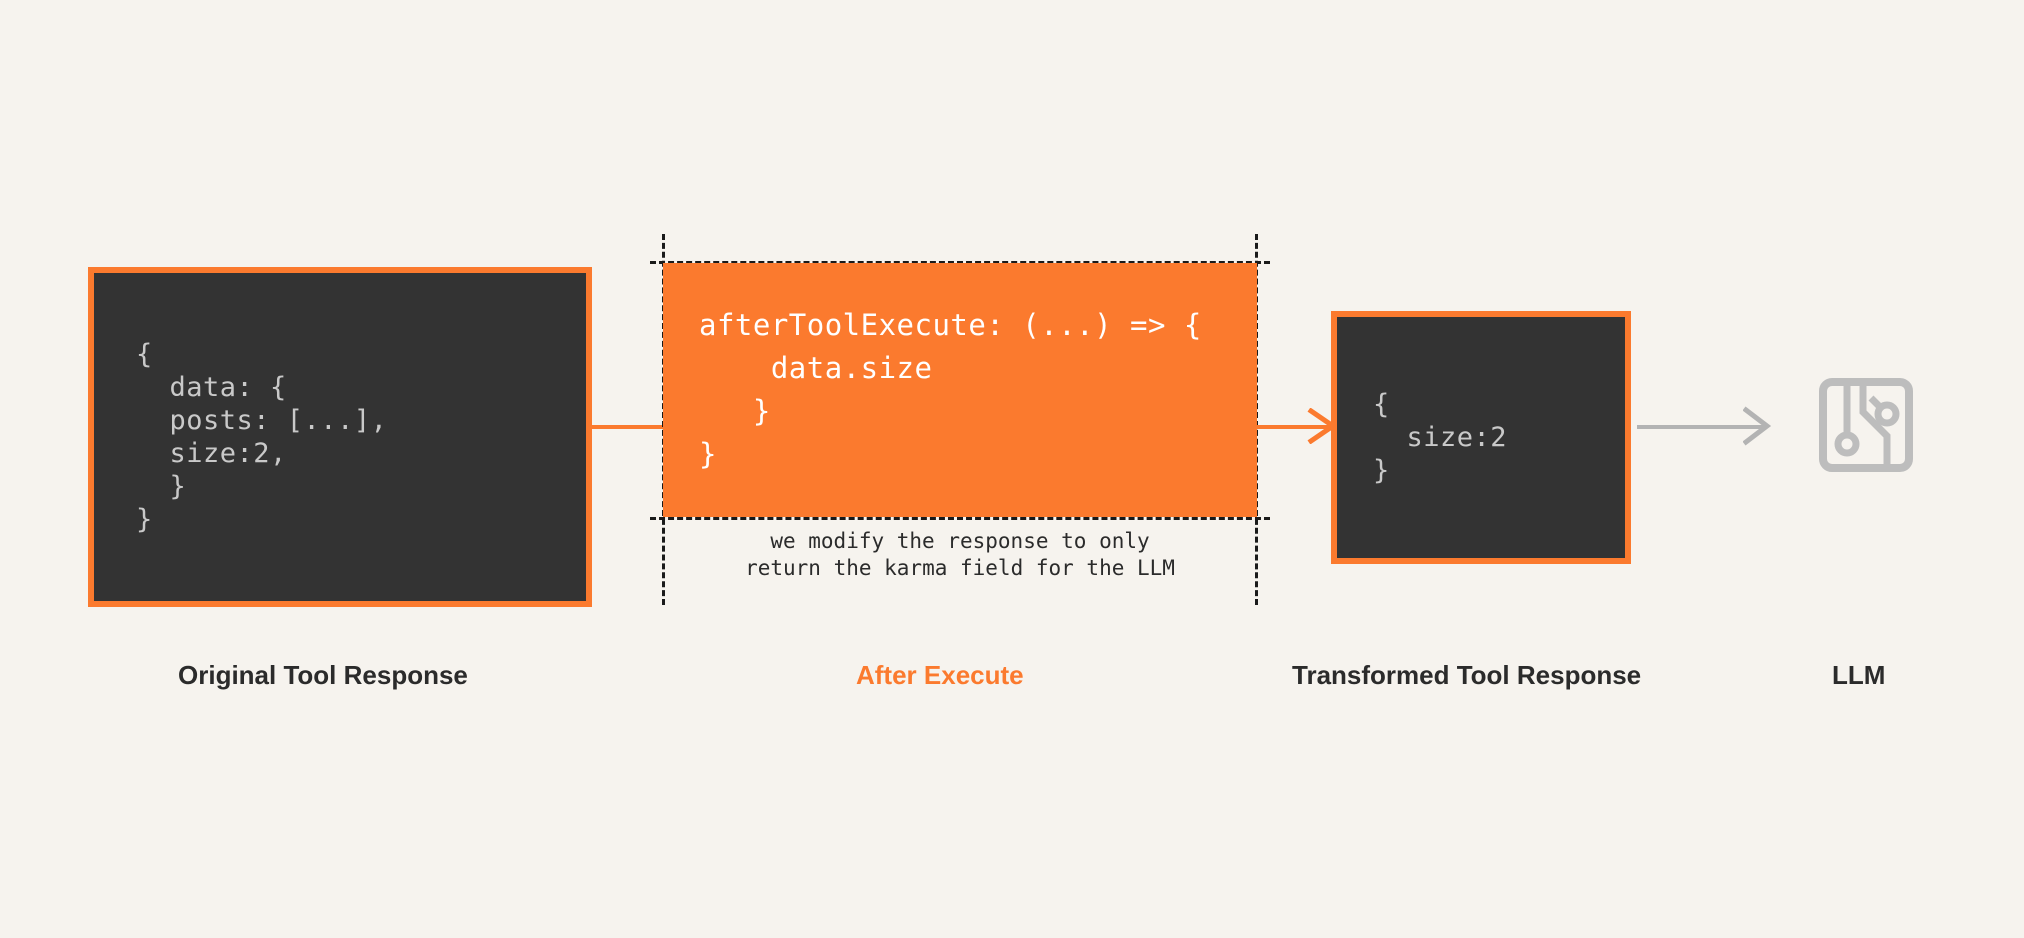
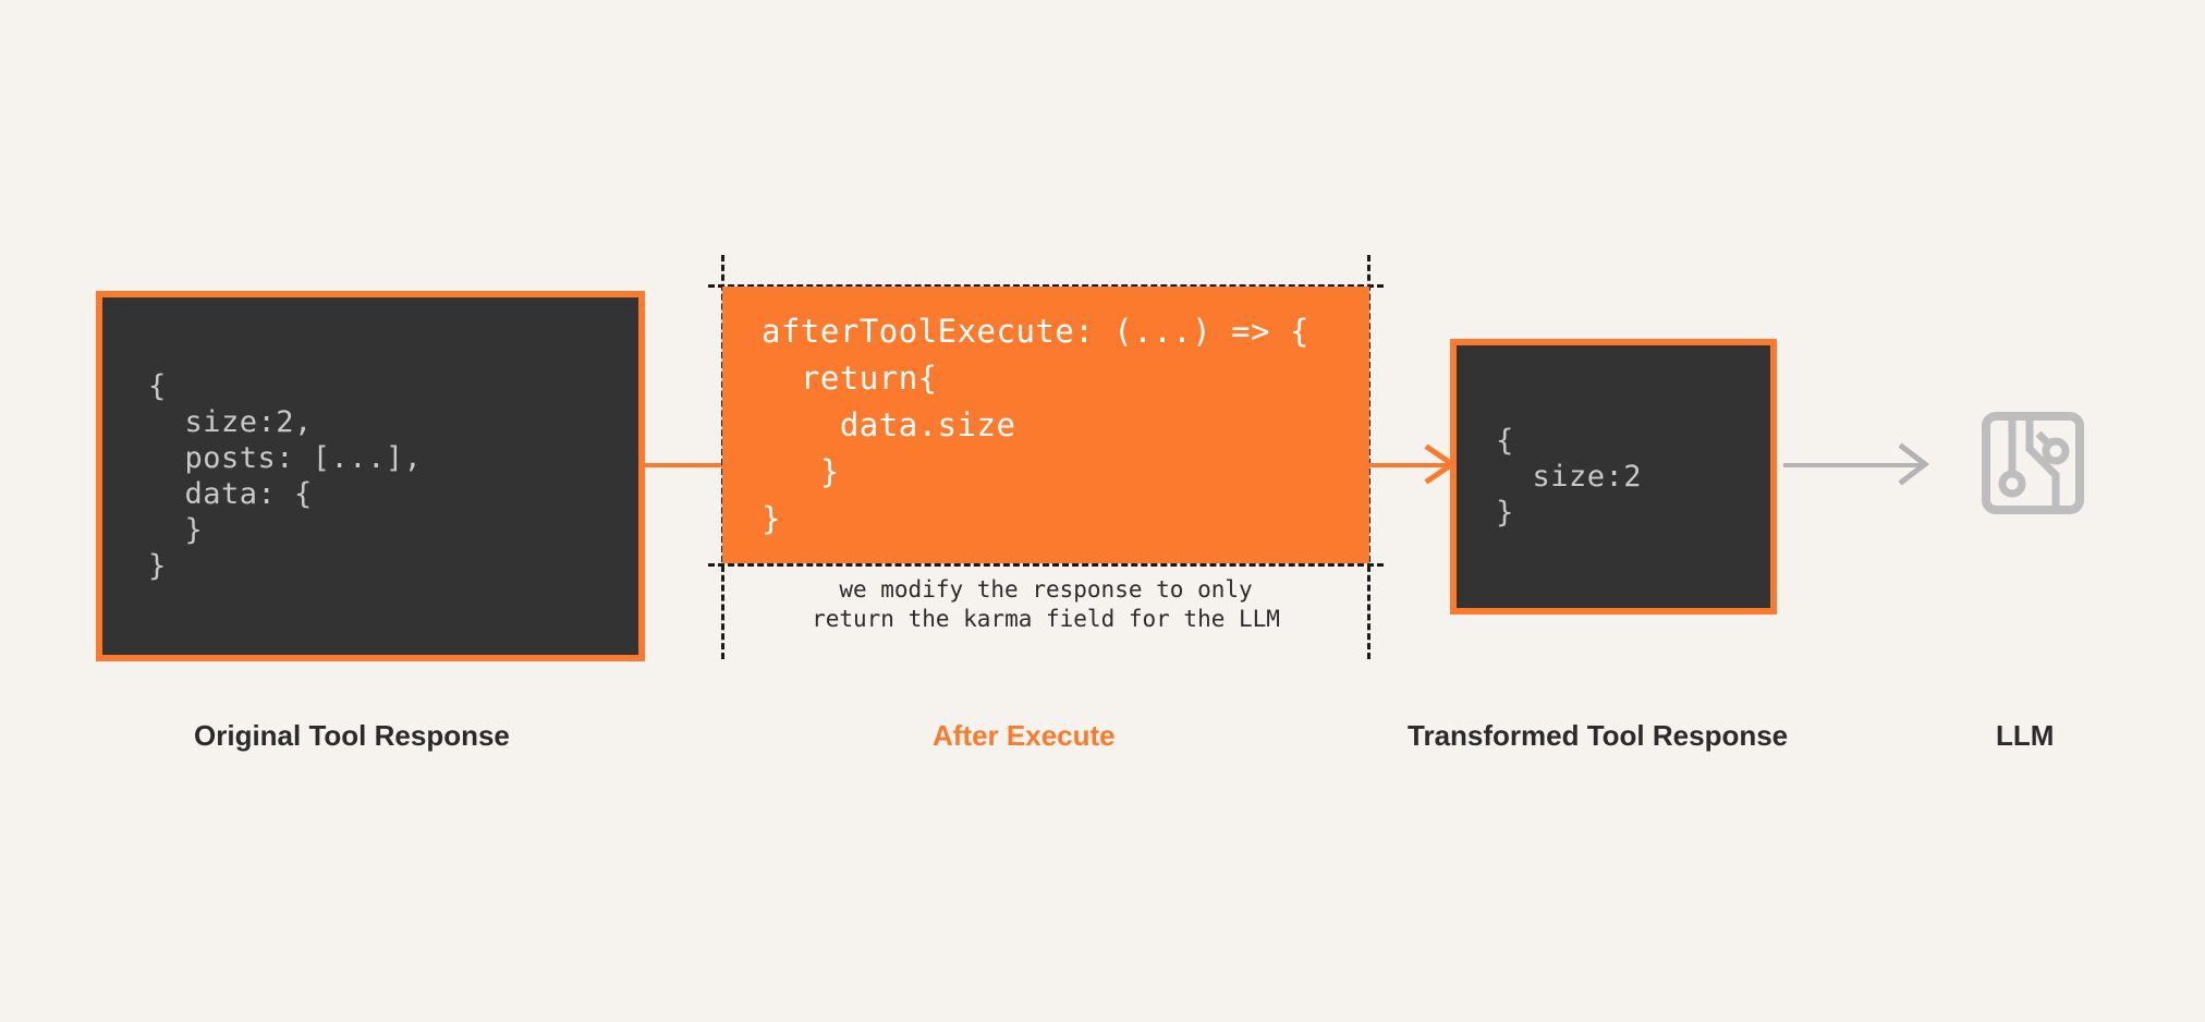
  {
- data: {
+ size:2,
  posts: [...],
- size:2,
+ data: {
  }
  }
  afterToolExecute: (...) => {
+ return{
  data.size
  }
  }
  we modify the response to only
  return the karma field for the LLM
  {
  size:2
  }
  Original Tool Response
  After Execute
  Transformed Tool Response
  LLM
